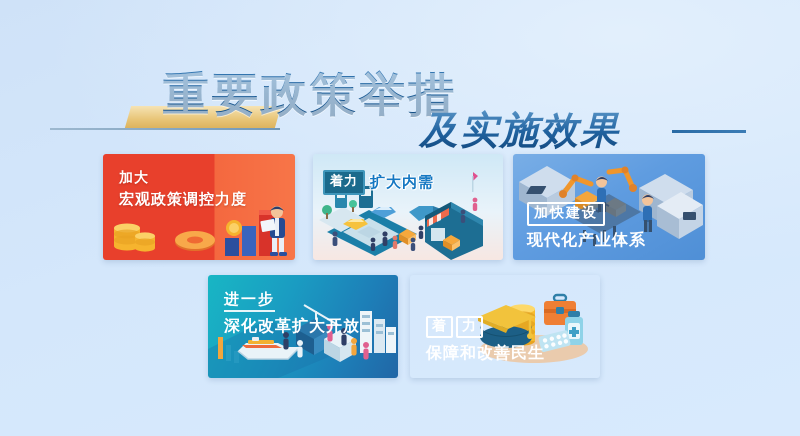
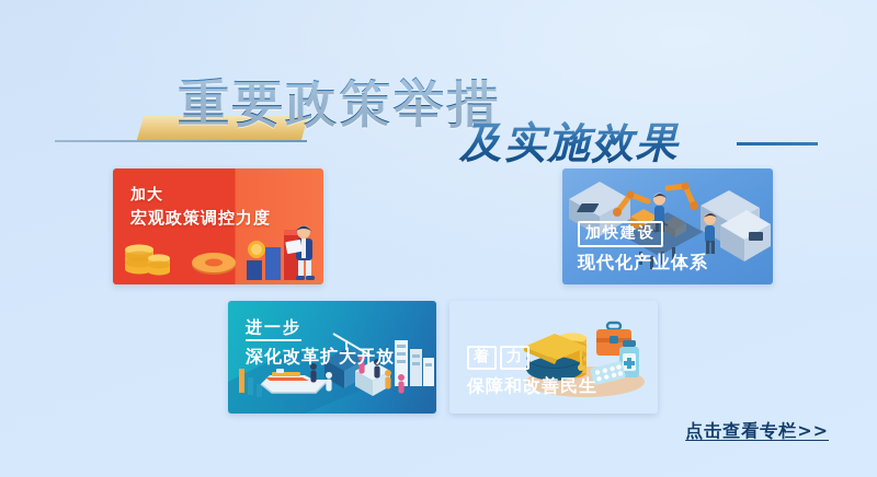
  重要政策举措
  及实施效果
  加大
  宏观政策调控力度
- 着力
- 扩大内需
  加快建设
  现代化产业体系
  进一步
  深化改革扩大开放
  着 力
  保障和改善民生
+ 点击查看专栏>>
